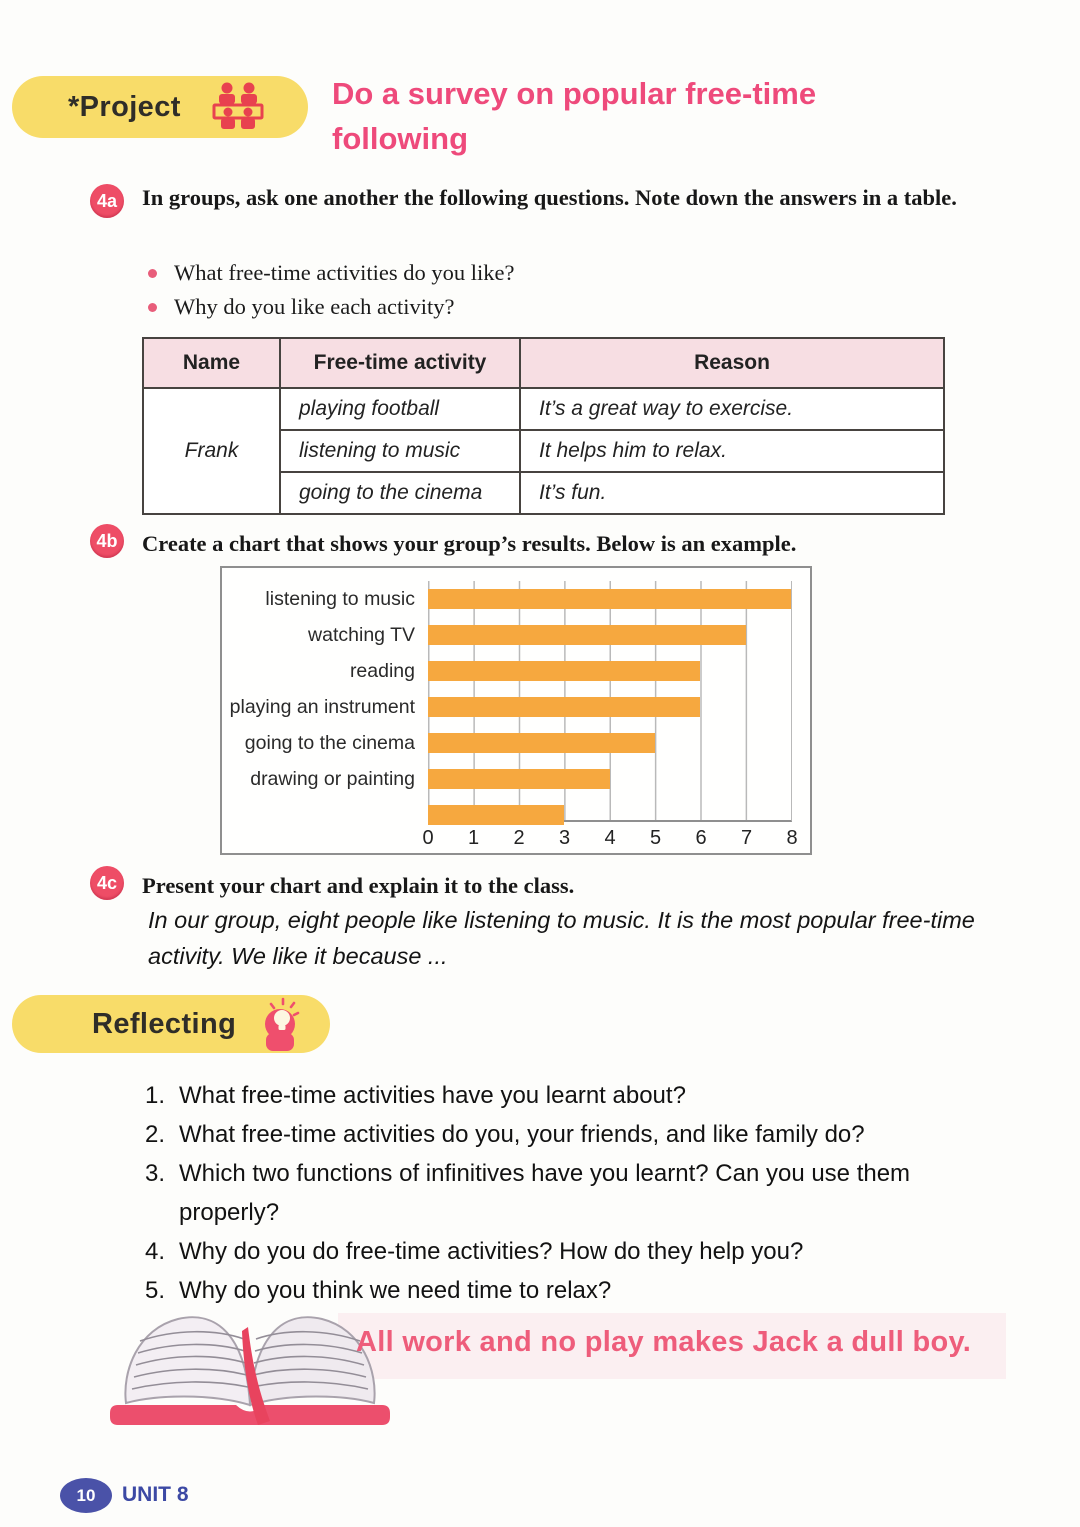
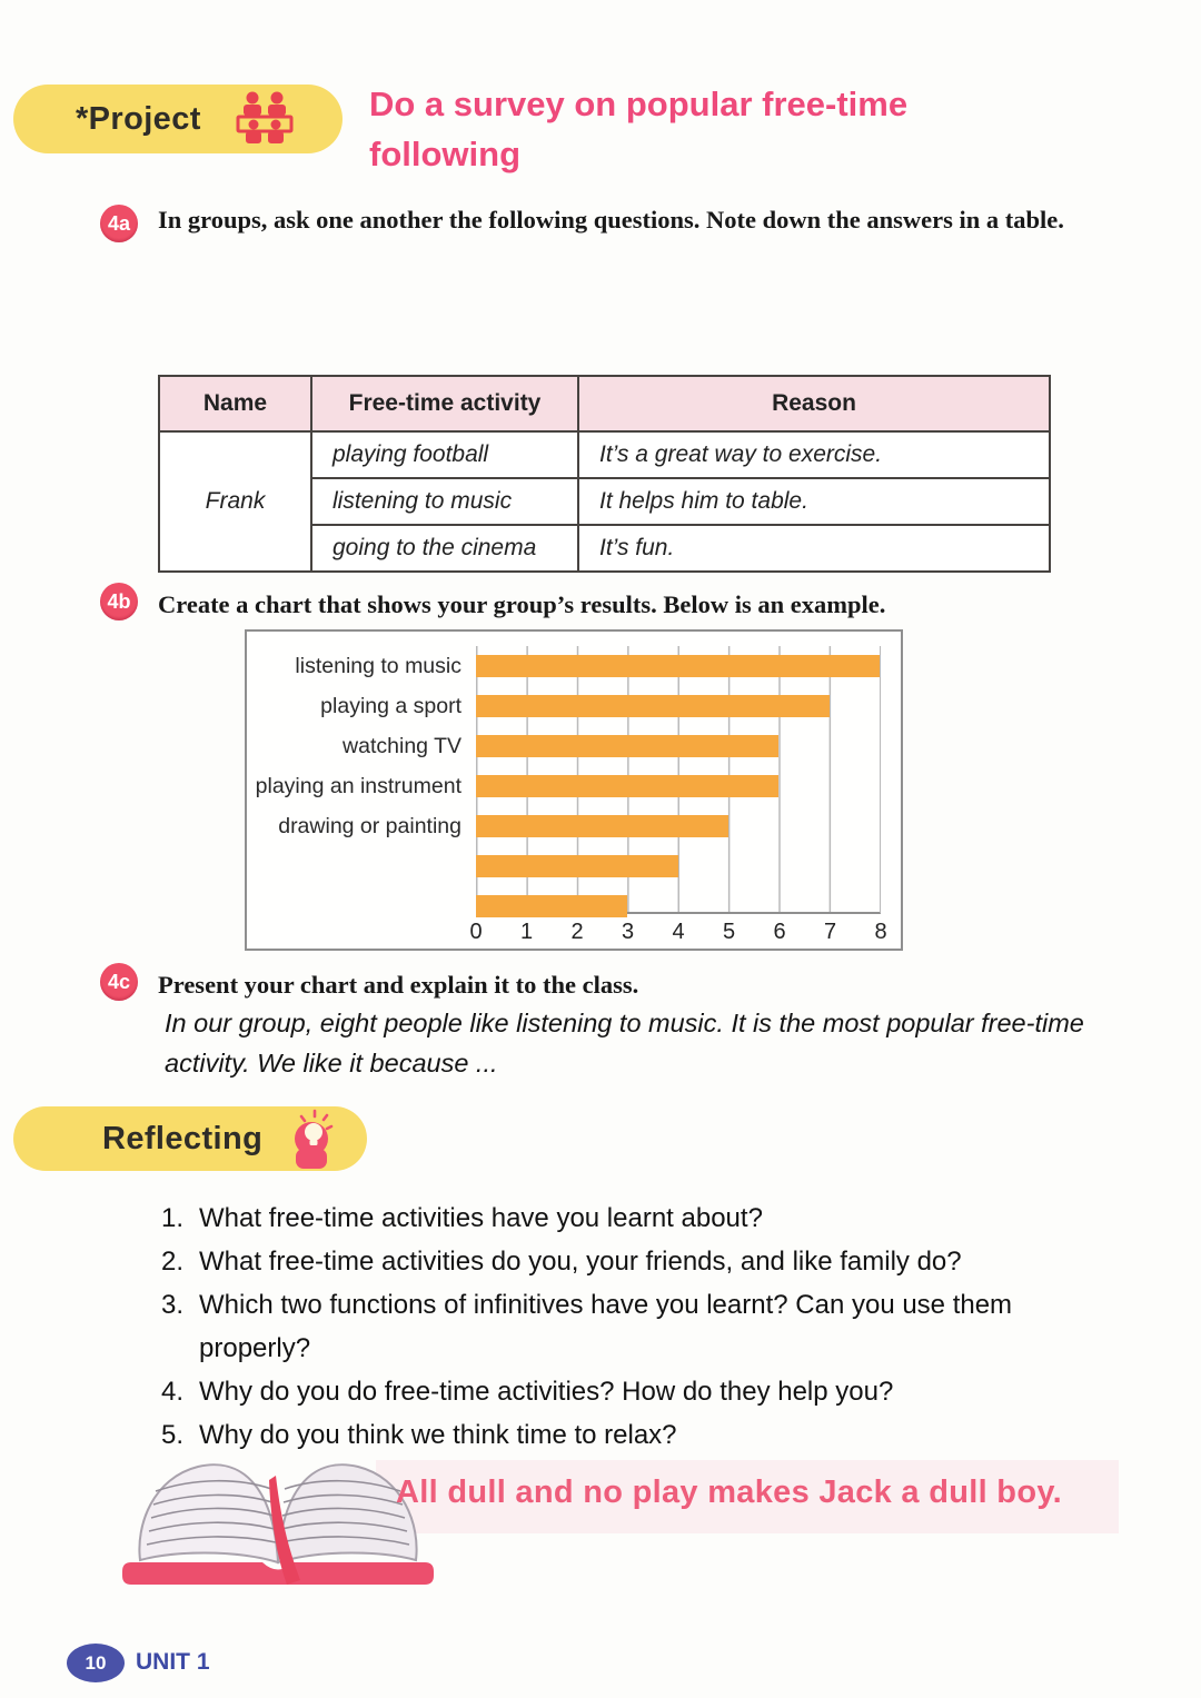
  *Project
  Do a survey on popular free-time following
  4a
  In groups, ask one another the following questions. Note down the answers in a table.
- What free-time activities do you like?
- Why do you like each activity?
  Name	Free-time activity	Reason
  Frank	playing football	It’s a great way to exercise.
- listening to music	It helps him to relax.
+ listening to music	It helps him to table.
  going to the cinema	It’s fun.
  4b
  Create a chart that shows your group’s results. Below is an example.
  listening to music
+ playing a sport
  watching TV
- reading
  playing an instrument
- going to the cinema
  drawing or painting
  0
  1
  2
  3
  4
  5
  6
  7
  8
  4c
  Present your chart and explain it to the class.
  In our group, eight people like listening to music. It is the most popular free-time activity. We like it because ...
  Reflecting
  1.
  What free-time activities have you learnt about?
  2.
  What free-time activities do you, your friends, and like family do?
  3.
  Which two functions of infinitives have you learnt? Can you use them properly?
  4.
  Why do you do free-time activities? How do they help you?
  5.
- Why do you think we need time to relax?
+ Why do you think we think time to relax?
- All work and no play makes Jack a dull boy.
+ All dull and no play makes Jack a dull boy.
  10
- UNIT 8
+ UNIT 1
